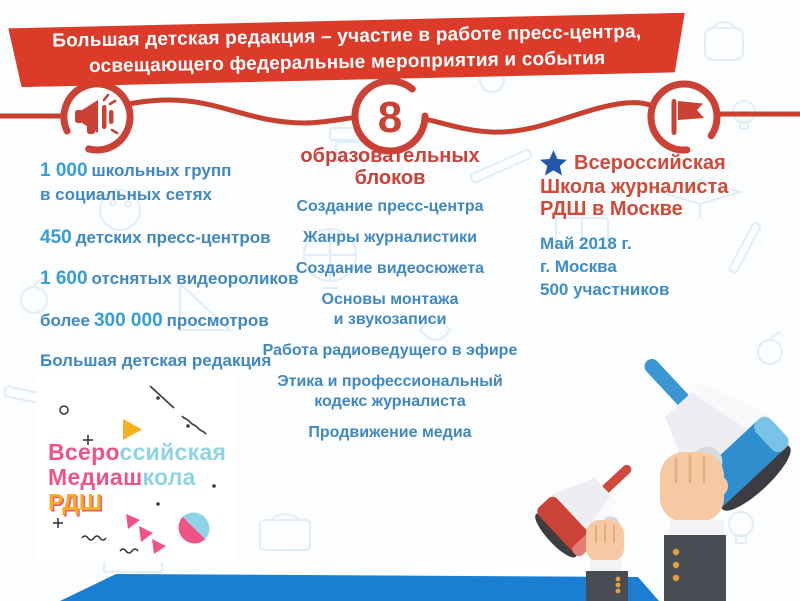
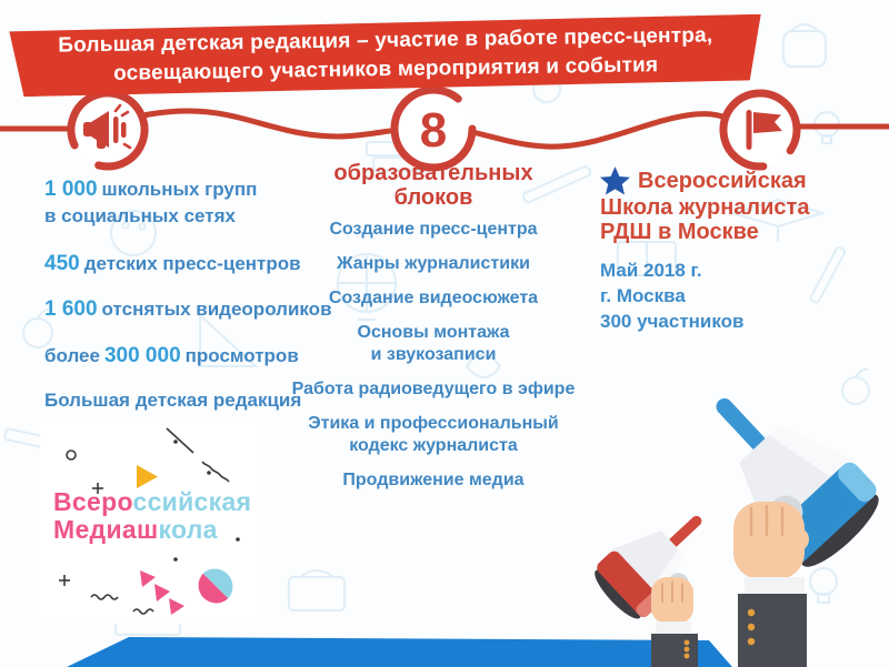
  Большая детская редакция – участие в работе пресс-центра,
- освещающего федеральные мероприятия и события
+ освещающего участников мероприятия и события
  8
  1 000 школьных групп
  в социальных сетях
  450 детских пресс-центров
  1 600 отснятых видеороликов
  более 300 000 просмотров
  Большая детская редакция
  образовательных
  блоков
  Создание пресс-центра
  Жанры журналистики
  Создание видеосюжета
  Основы монтажа
  и звукозаписи
  Работа радиоведущего в эфире
  Этика и профессиональный
  кодекс журналиста
  Продвижение медиа
  Всероссийская
  Школа журналиста
  РДШ в Москве
  Май 2018 г.
  г. Москва
- 500 участников
+ 300 участников
  Всероссийская
  Медиашкола
- РДШ
